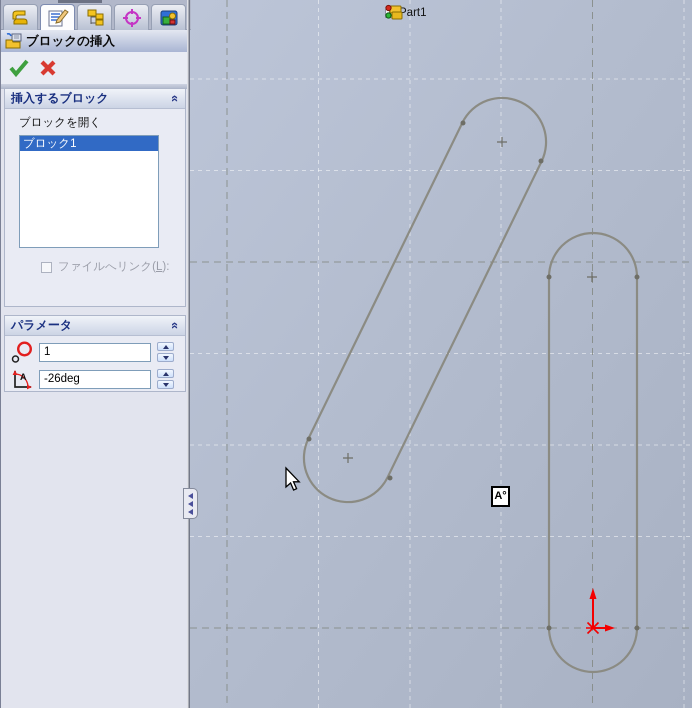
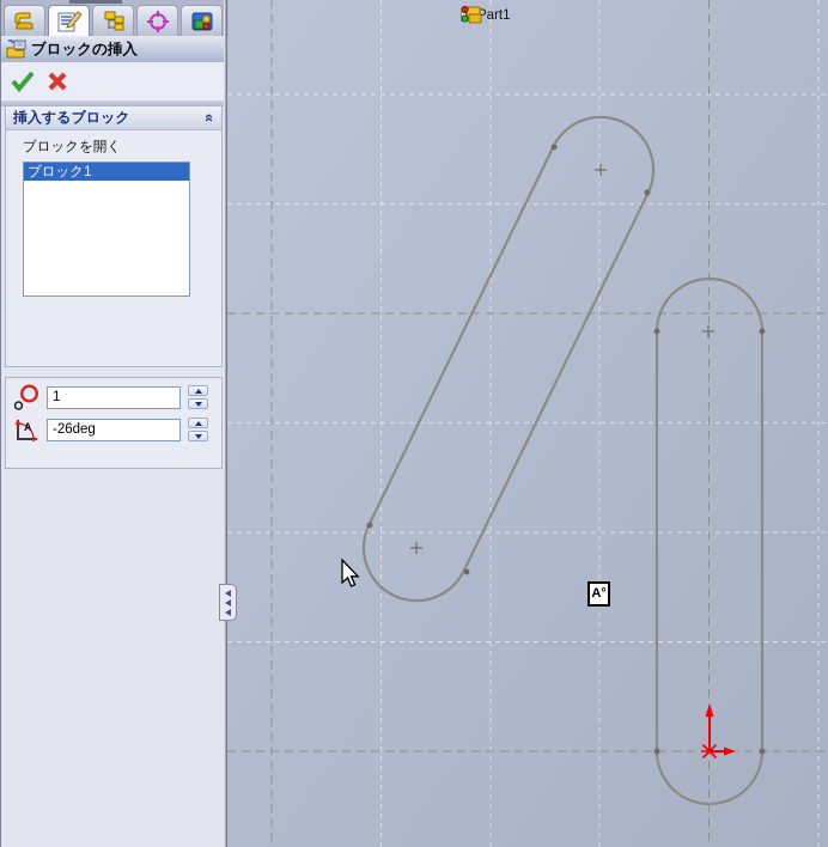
  +
  Part1
  A°
  ブロックの挿入
  挿入するブロック
  ブロックを開く
  ブロック1
- ファイルへリンク(L):
- パラメータ
  1
  A
  -26deg
